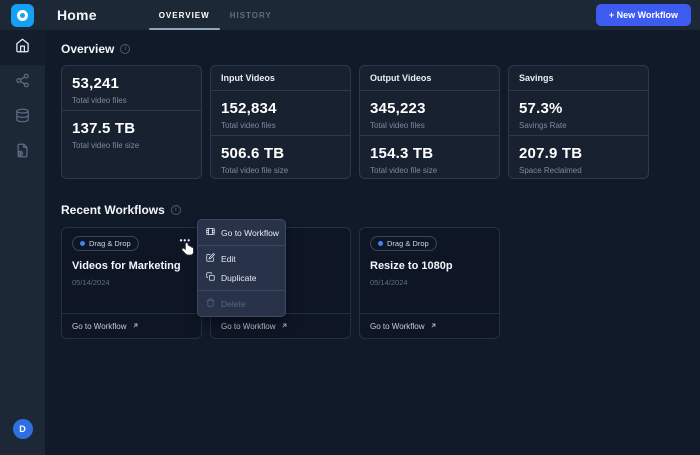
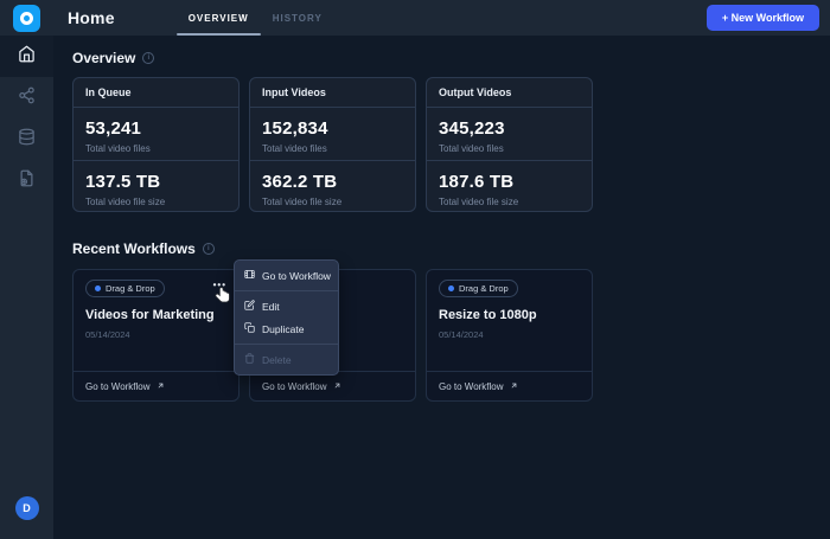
  D
  Home
  OVERVIEW
  HISTORY
  + New Workflow
  Overview
+ In Queue
  53,241
  Total video files
  137.5 TB
  Total video file size
  Input Videos
  152,834
  Total video files
- 506.6 TB
+ 362.2 TB
  Total video file size
  Output Videos
  345,223
  Total video files
- 154.3 TB
+ 187.6 TB
  Total video file size
- Savings
- 57.3%
- Savings Rate
- 207.9 TB
- Space Reclaimed
  Recent Workflows
  Drag & Drop
  •••
  Videos for Marketing
  05/14/2024
  Go to Workflow
  Go to Workflow
  Drag & Drop
  Resize to 1080p
  05/14/2024
  Go to Workflow
  Go to Workflow
  Edit
  Duplicate
  Delete
